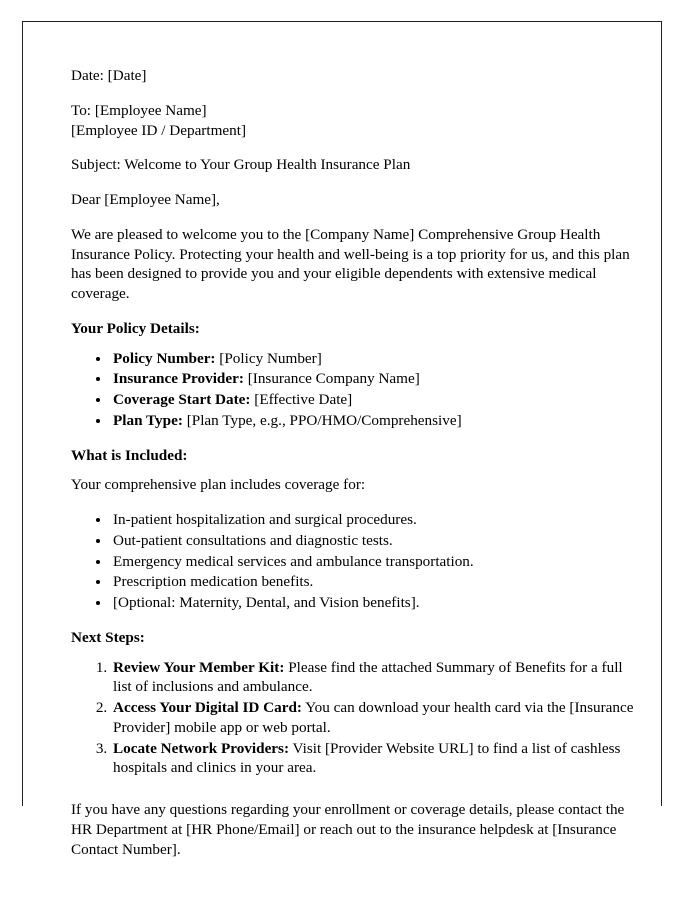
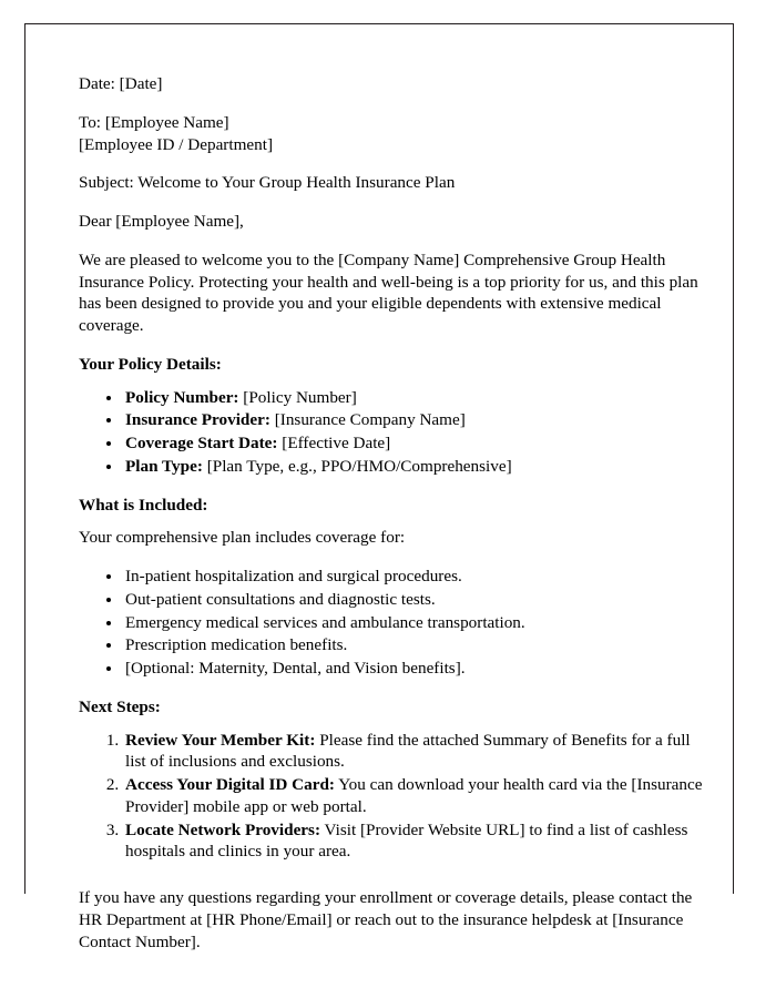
  Date: [Date]
  To: [Employee Name]
  [Employee ID / Department]
  Subject: Welcome to Your Group Health Insurance Plan
  Dear [Employee Name],
  We are pleased to welcome you to the [Company Name] Comprehensive Group Health Insurance Policy. Protecting your health and well-being is a top priority for us, and this plan has been designed to provide you and your eligible dependents with extensive medical coverage.
  Your Policy Details:
  Policy Number: [Policy Number]
  Insurance Provider: [Insurance Company Name]
  Coverage Start Date: [Effective Date]
  Plan Type: [Plan Type, e.g., PPO/HMO/Comprehensive]
  What is Included:
  Your comprehensive plan includes coverage for:
  In-patient hospitalization and surgical procedures.
  Out-patient consultations and diagnostic tests.
  Emergency medical services and ambulance transportation.
  Prescription medication benefits.
  [Optional: Maternity, Dental, and Vision benefits].
  Next Steps:
- Review Your Member Kit: Please find the attached Summary of Benefits for a full list of inclusions and ambulance.
+ Review Your Member Kit: Please find the attached Summary of Benefits for a full list of inclusions and exclusions.
  Access Your Digital ID Card: You can download your health card via the [Insurance Provider] mobile app or web portal.
  Locate Network Providers: Visit [Provider Website URL] to find a list of cashless hospitals and clinics in your area.
  If you have any questions regarding your enrollment or coverage details, please contact the HR Department at [HR Phone/Email] or reach out to the insurance helpdesk at [Insurance Contact Number].
